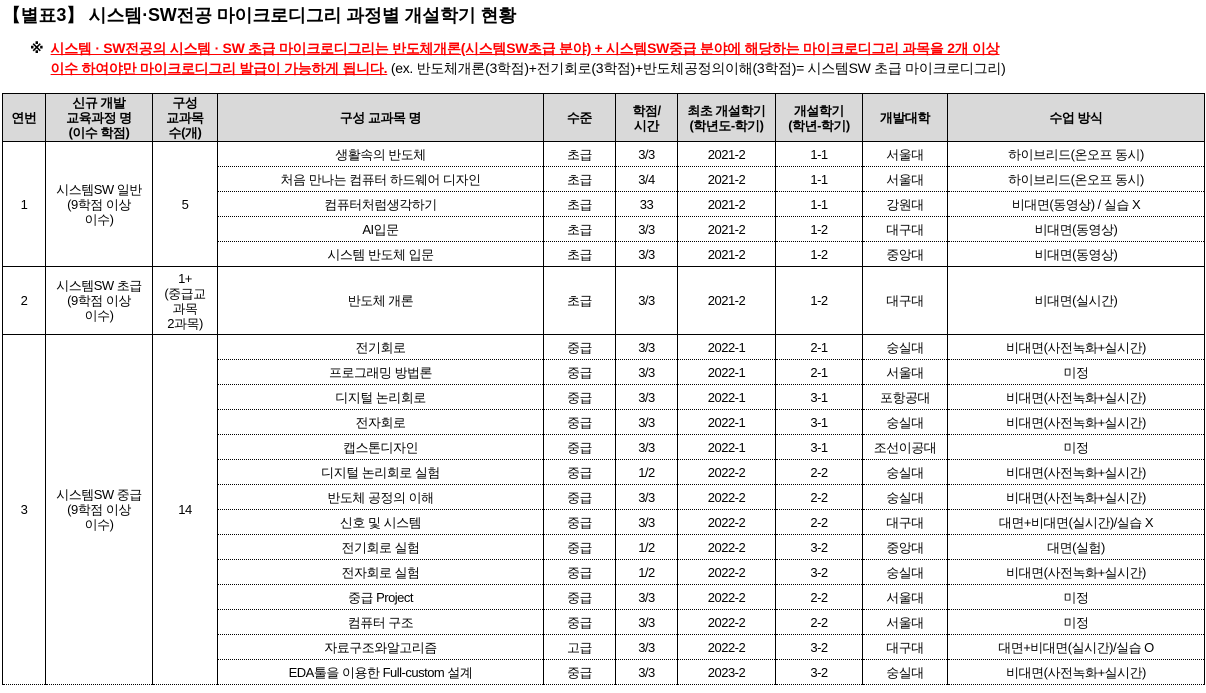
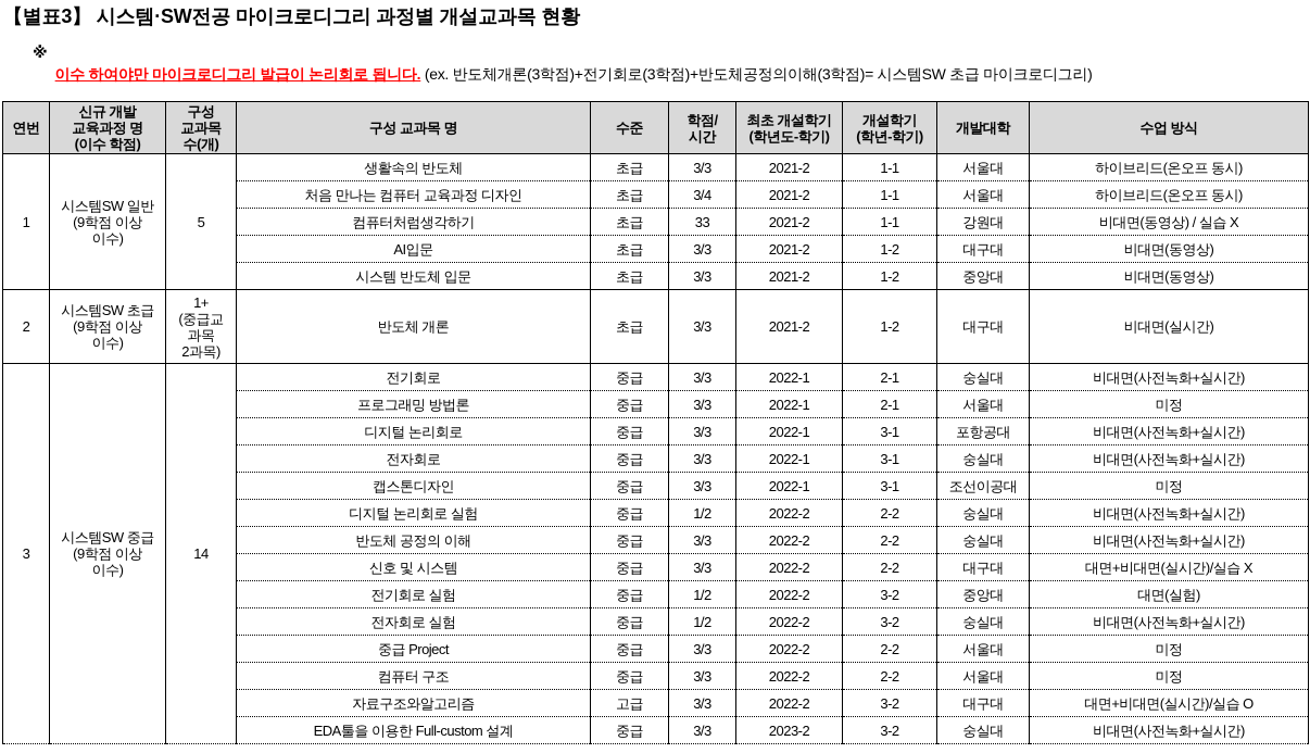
- 【별표3】 시스템·SW전공 마이크로디그리 과정별 개설학기 현황
+ 【별표3】 시스템·SW전공 마이크로디그리 과정별 개설교과목 현황
  ※
- 시스템 · SW전공의 시스템 · SW 초급 마이크로디그리는 반도체개론(시스템SW초급 분야) + 시스템SW중급 분야에 해당하는 마이크로디그리 과목을 2개 이상
- 이수 하여야만 마이크로디그리 발급이 가능하게 됩니다. (ex. 반도체개론(3학점)+전기회로(3학점)+반도체공정의이해(3학점)= 시스템SW 초급 마이크로디그리)
+ 이수 하여야만 마이크로디그리 발급이 논리회로 됩니다. (ex. 반도체개론(3학점)+전기회로(3학점)+반도체공정의이해(3학점)= 시스템SW 초급 마이크로디그리)
  연번	신규 개발 교육과정 명 (이수 학점)	구성 교과목 수(개)	구성 교과목 명	수준	학점/ 시간	최초 개설학기 (학년도-학기)	개설학기 (학년-학기)	개발대학	수업 방식
  1	시스템SW 일반 (9학점 이상 이수)	5	생활속의 반도체	초급	3/3	2021-2	1-1	서울대	하이브리드(온오프 동시)
- 처음 만나는 컴퓨터 하드웨어 디자인	초급	3/4	2021-2	1-1	서울대	하이브리드(온오프 동시)
+ 처음 만나는 컴퓨터 교육과정 디자인	초급	3/4	2021-2	1-1	서울대	하이브리드(온오프 동시)
  컴퓨터처럼생각하기	초급	33	2021-2	1-1	강원대	비대면(동영상) / 실습 X
  AI입문	초급	3/3	2021-2	1-2	대구대	비대면(동영상)
  시스템 반도체 입문	초급	3/3	2021-2	1-2	중앙대	비대면(동영상)
  2	시스템SW 초급 (9학점 이상 이수)	1+ (중급교 과목 2과목)	반도체 개론	초급	3/3	2021-2	1-2	대구대	비대면(실시간)
  3	시스템SW 중급 (9학점 이상 이수)	14	전기회로	중급	3/3	2022-1	2-1	숭실대	비대면(사전녹화+실시간)
  프로그래밍 방법론	중급	3/3	2022-1	2-1	서울대	미정
  디지털 논리회로	중급	3/3	2022-1	3-1	포항공대	비대면(사전녹화+실시간)
  전자회로	중급	3/3	2022-1	3-1	숭실대	비대면(사전녹화+실시간)
  캡스톤디자인	중급	3/3	2022-1	3-1	조선이공대	미정
  디지털 논리회로 실험	중급	1/2	2022-2	2-2	숭실대	비대면(사전녹화+실시간)
  반도체 공정의 이해	중급	3/3	2022-2	2-2	숭실대	비대면(사전녹화+실시간)
  신호 및 시스템	중급	3/3	2022-2	2-2	대구대	대면+비대면(실시간)/실습 X
  전기회로 실험	중급	1/2	2022-2	3-2	중앙대	대면(실험)
  전자회로 실험	중급	1/2	2022-2	3-2	숭실대	비대면(사전녹화+실시간)
  중급 Project	중급	3/3	2022-2	2-2	서울대	미정
  컴퓨터 구조	중급	3/3	2022-2	2-2	서울대	미정
  자료구조와알고리즘	고급	3/3	2022-2	3-2	대구대	대면+비대면(실시간)/실습 O
  EDA툴을 이용한 Full-custom 설계	중급	3/3	2023-2	3-2	숭실대	비대면(사전녹화+실시간)
